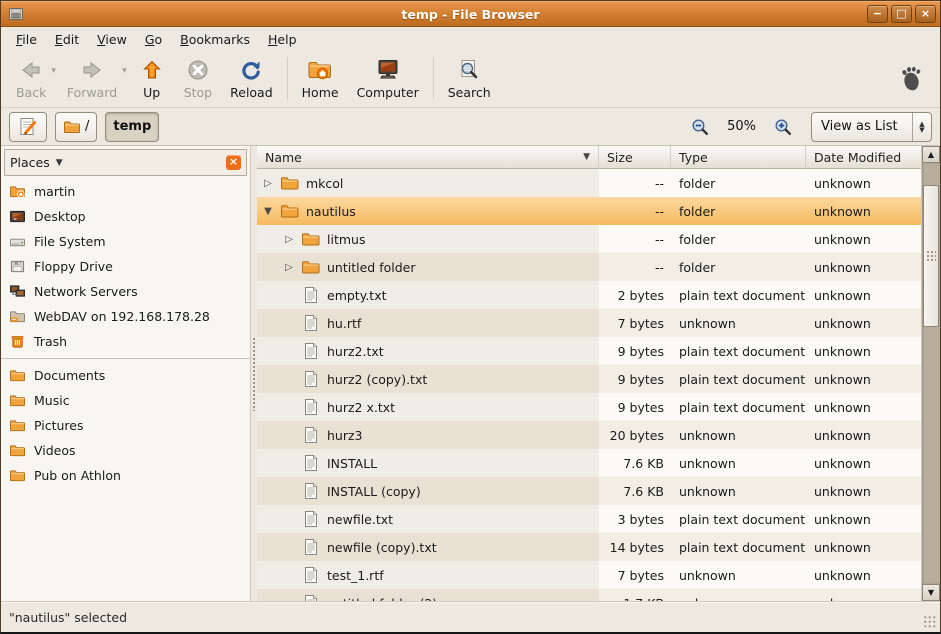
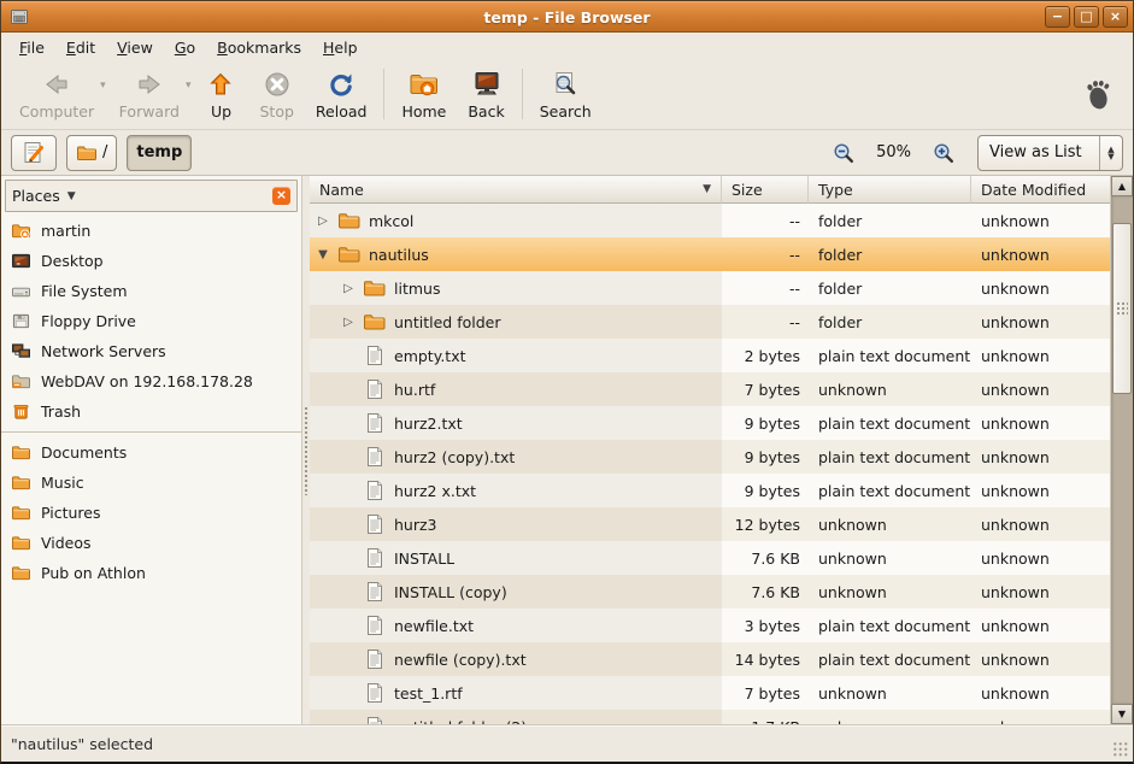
  temp - File Browser
  −
  □
  ×
  File
  Edit
  View
  Go
  Bookmarks
  Help
- Back
+ Computer
  ▾
  Forward
  ▾
  Up
  Stop
  Reload
  Home
- Computer
+ Back
  Search
  /
  temp
  50%
  View as List
  ▲
  ▼
  Places
  ▼
  ×
  martin
  Desktop
  File System
  Floppy Drive
  Network Servers
  WebDAV on 192.168.178.28
  Trash
  Documents
  Music
  Pictures
  Videos
  Pub on Athlon
  Name
  ▼
  Size
  Type
  Date Modified
  ▷
  mkcol
  --
  folder
  unknown
  ▼
  nautilus
  --
  folder
  unknown
  ▷
  litmus
  --
  folder
  unknown
  ▷
  untitled folder
  --
  folder
  unknown
  empty.txt
  2 bytes
  plain text document
  unknown
  hu.rtf
  7 bytes
  unknown
  unknown
  hurz2.txt
  9 bytes
  plain text document
  unknown
  hurz2 (copy).txt
  9 bytes
  plain text document
  unknown
  hurz2 x.txt
  9 bytes
  plain text document
  unknown
  hurz3
- 20 bytes
+ 12 bytes
  unknown
  unknown
  INSTALL
  7.6 KB
  unknown
  unknown
  INSTALL (copy)
  7.6 KB
  unknown
  unknown
  newfile.txt
  3 bytes
  plain text document
  unknown
  newfile (copy).txt
  14 bytes
  plain text document
  unknown
  test_1.rtf
  7 bytes
  unknown
  unknown
  ▲
  ▼
  "nautilus" selected
